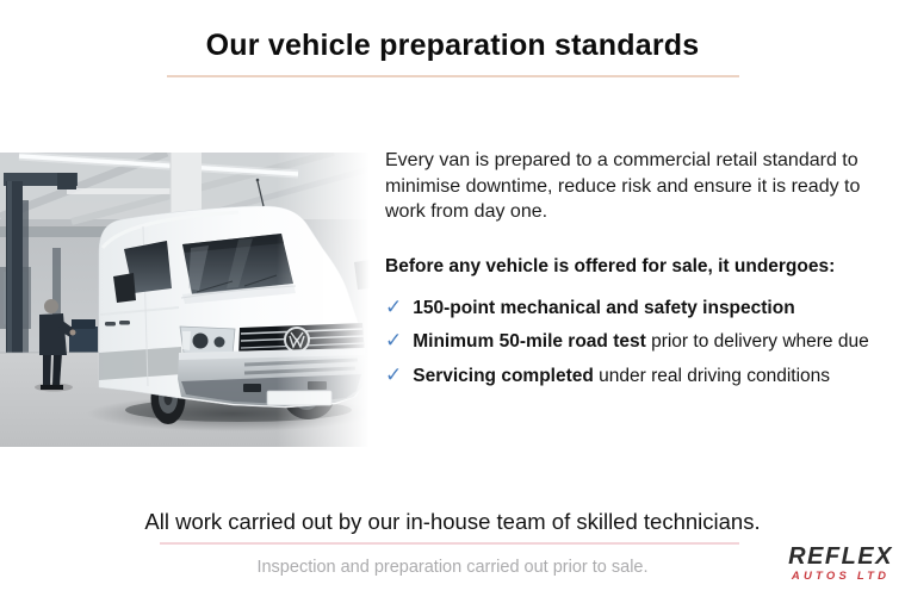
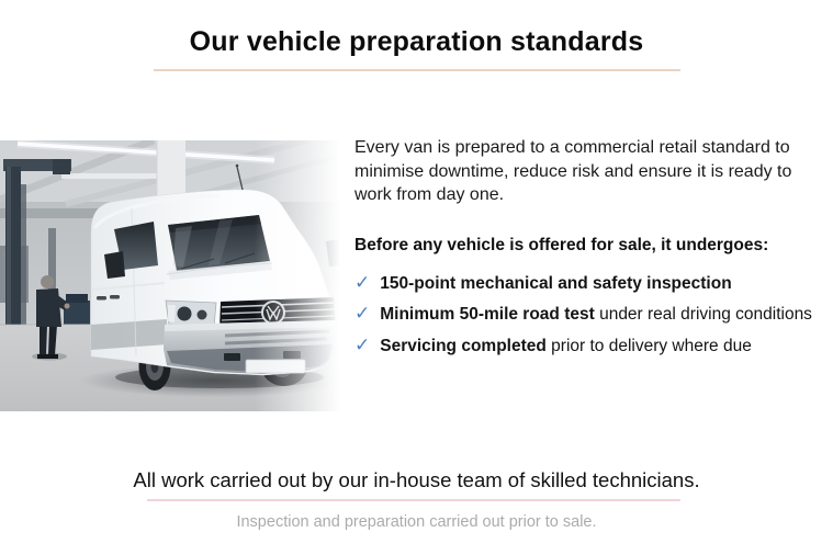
  Our vehicle preparation standards
  Every van is prepared to a commercial retail standard to
  minimise downtime, reduce risk and ensure it is ready to
  work from day one.
  Before any vehicle is offered for sale, it undergoes:
  ✓ 150-point mechanical and safety inspection
- ✓ Minimum 50-mile road test prior to delivery where due
+ ✓ Minimum 50-mile road test under real driving conditions
- ✓ Servicing completed under real driving conditions
+ ✓ Servicing completed prior to delivery where due
  All work carried out by our in-house team of skilled technicians.
  Inspection and preparation carried out prior to sale.
- REFLEX
- AUTOS LTD
